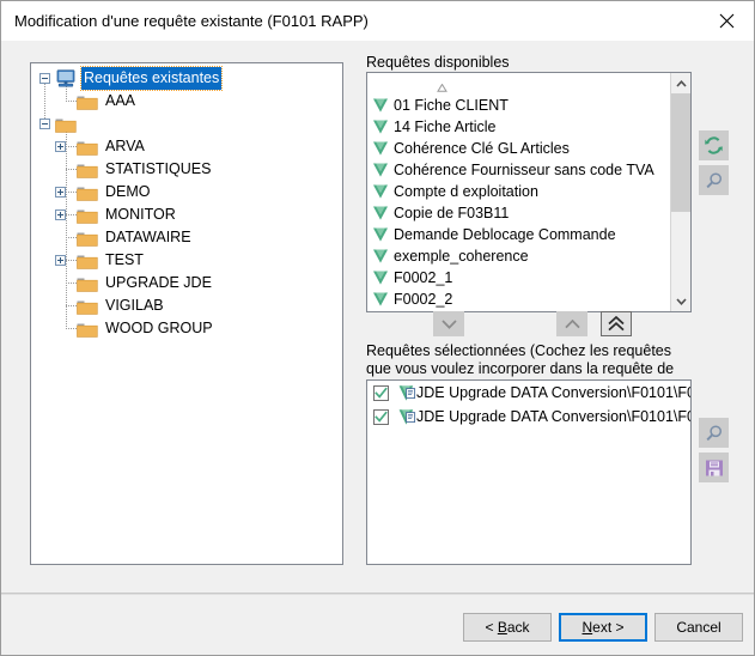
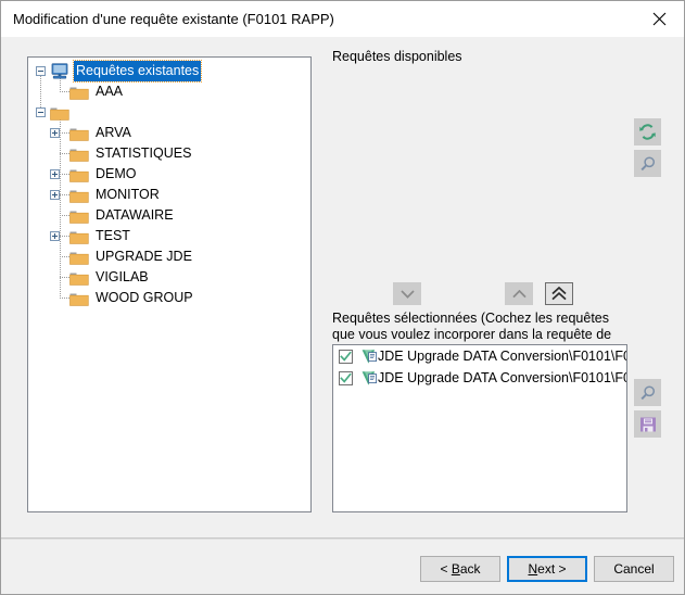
  Modification d'une requête existante (F0101 RAPP)
  Requêtes existantes
  AAA
  ARVA
  STATISTIQUES
  DEMO
  MONITOR
  DATAWAIRE
  TEST
  UPGRADE JDE
  VIGILAB
  WOOD GROUP
  Requêtes disponibles
- 01 Fiche CLIENT
- 14 Fiche Article
- Cohérence Clé GL Articles
- Cohérence Fournisseur sans code TVA
- Compte d exploitation
- Copie de F03B11
- Demande Deblocage Commande
- exemple_coherence
- F0002_1
- F0002_2
  Requêtes sélectionnées (Cochez les requêtes que vous voulez incorporer dans la requête de
  JDE Upgrade DATA Conversion\F0101\F
  JDE Upgrade DATA Conversion\F0101\F
  < Back
  Next >
  Cancel
